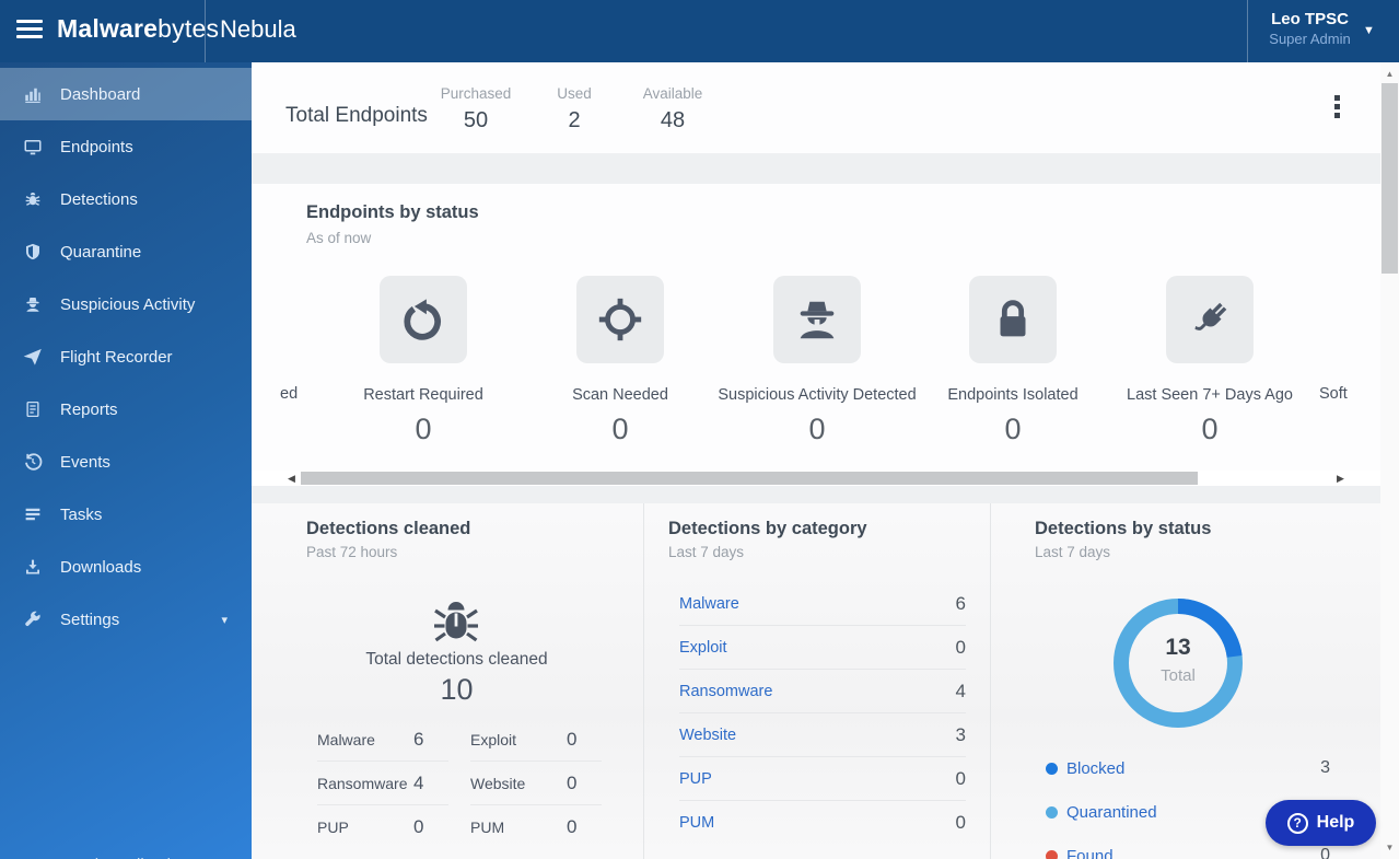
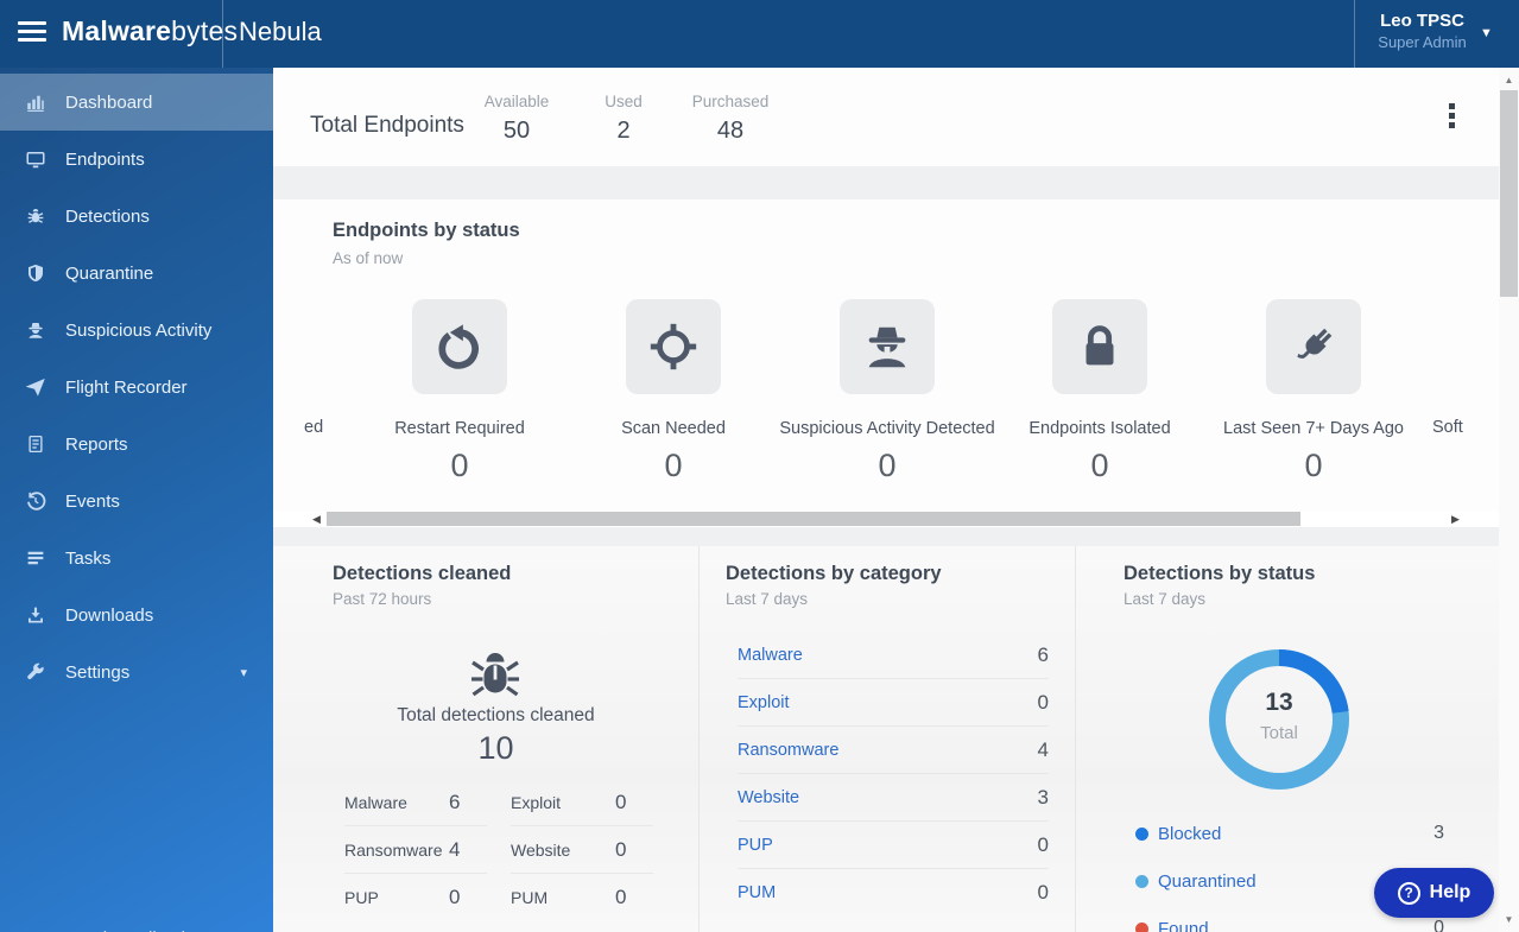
  Malwarebytes
  Nebula
  Leo TPSC
  Super Admin
  ▼
  Dashboard
  Endpoints
  Detections
  Quarantine
  Suspicious Activity
  Flight Recorder
  Reports
  Events
  Tasks
  Downloads
  Settings
  ▾
  Total Endpoints
- Purchased
+ Available
  50
  Used
  2
- Available
+ Purchased
  48
  Endpoints by status
  As of now
  ed
  Restart Required
  0
  Scan Needed
  0
  Suspicious Activity Detected
  0
  Endpoints Isolated
  0
  Last Seen 7+ Days Ago
  0
  Soft
  ◀
  ▶
  Detections cleaned
  Past 72 hours
  Total detections cleaned
  10
  Malware
  6
  Exploit
  0
  Ransomware
  4
  Website
  0
  PUP
  0
  PUM
  0
  Detections by category
  Last 7 days
  Malware
  6
  Exploit
  0
  Ransomware
  4
  Website
  3
  PUP
  0
  PUM
  0
  Detections by status
  Last 7 days
  13
  Total
  Blocked
  3
  Quarantined
  Found
  0
  ?
  Help
  ▲
  ▼
